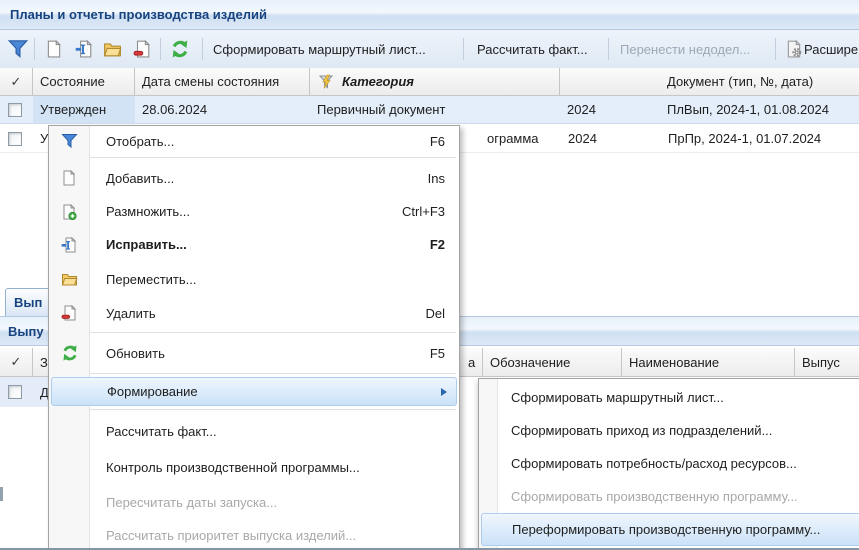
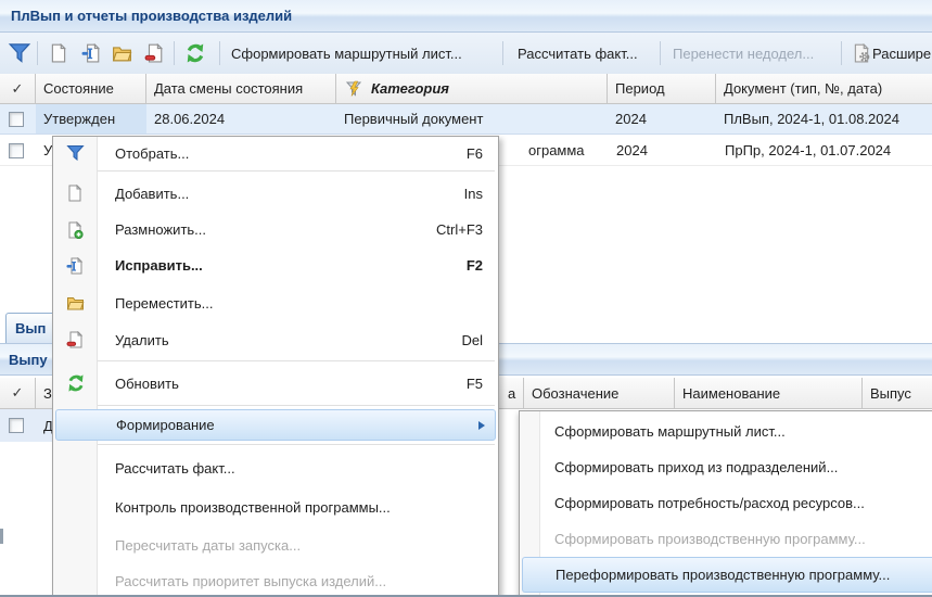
- Планы и отчеты производства изделий
+ ПлВып и отчеты производства изделий
  Сформировать маршрутный лист...
  Рассчитать факт...
  Перенести недодел...
  Расшире
  ✓
  Состояние
  Дата смены состояния
  Категория
+ Период
  Документ (тип, №, дата)
  Утвержден
  28.06.2024
  Первичный документ
  2024
  ПлВып, 2024-1, 01.08.2024
  У
  ограмма
  2024
  ПрПр, 2024-1, 01.07.2024
  Вып
  Выпу
  ✓
  З
  а
  Обозначение
  Наименование
  Выпус
  Д
  Отобрать...
  F6
  Добавить...
  Ins
  Размножить...
  Ctrl+F3
  Исправить...
  F2
  Переместить...
  Удалить
  Del
  Обновить
  F5
  Формирование
  Рассчитать факт...
  Контроль производственной программы...
  Пересчитать даты запуска...
  Рассчитать приоритет выпуска изделий...
  Сформировать маршрутный лист...
  Сформировать приход из подразделений...
  Сформировать потребность/расход ресурсов...
  Сформировать производственную программу...
  Переформировать производственную программу...
